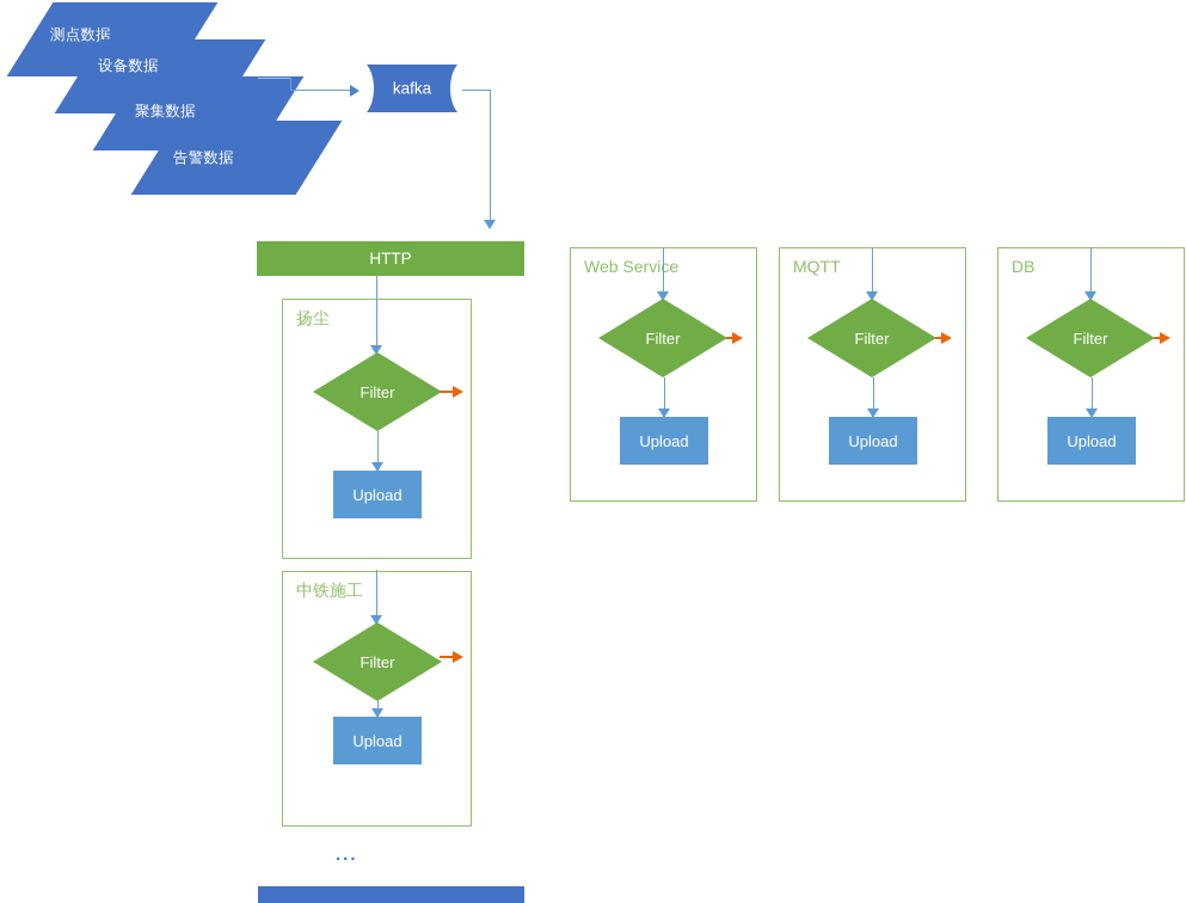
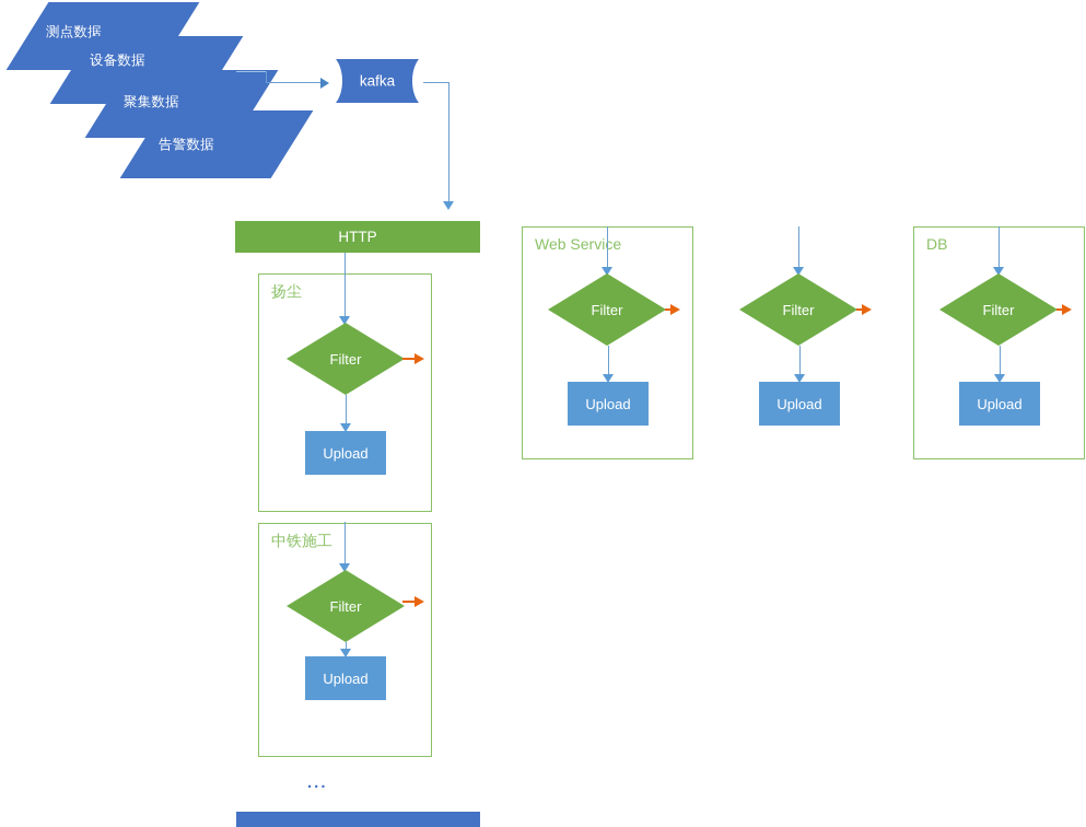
  测点数据
  设备数据
  聚集数据
  告警数据
  kafka
  HTTP
  扬尘
  Filter
  Upload
  中铁施工
  Filter
  Upload
  Web Service
  Filter
  Upload
- MQTT
  Filter
  Upload
  DB
  Filter
  Upload
  ...
